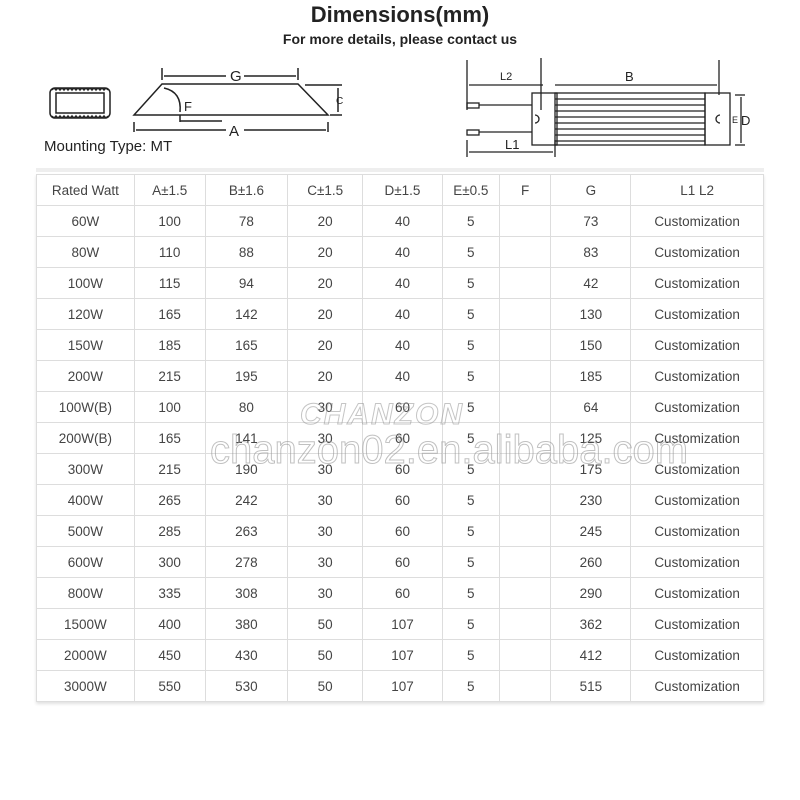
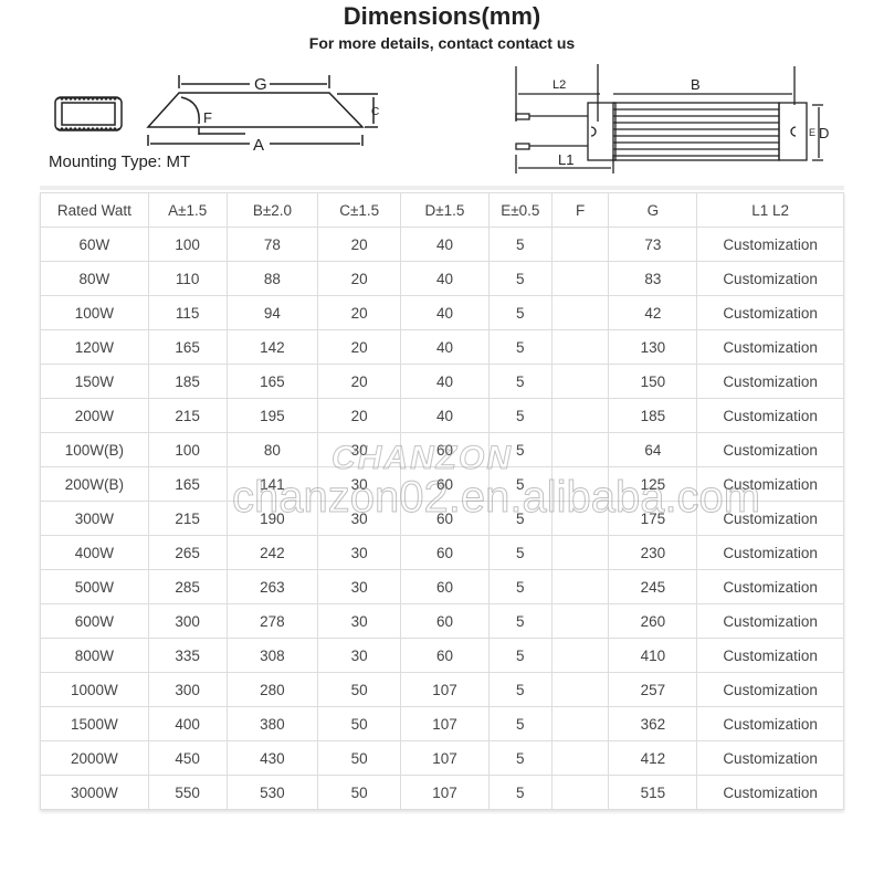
  Dimensions(mm)
- For more details, please contact us
+ For more details, contact contact us
  G
  F
  C
  A
  Mounting Type: MT
  L2
  B
  E
  D
  L1
- Rated Watt	A±1.5	B±1.6	C±1.5	D±1.5	E±0.5	F	G	L1 L2
+ Rated Watt	A±1.5	B±2.0	C±1.5	D±1.5	E±0.5	F	G	L1 L2
  60W	100	78	20	40	5		73	Customization
  80W	110	88	20	40	5		83	Customization
  100W	115	94	20	40	5		42	Customization
  120W	165	142	20	40	5		130	Customization
  150W	185	165	20	40	5		150	Customization
  200W	215	195	20	40	5		185	Customization
  100W(B)	100	80	30	60	5		64	Customization
  200W(B)	165	141	30	60	5		125	Customization
  300W	215	190	30	60	5		175	Customization
  400W	265	242	30	60	5		230	Customization
  500W	285	263	30	60	5		245	Customization
  600W	300	278	30	60	5		260	Customization
- 800W	335	308	30	60	5		290	Customization
+ 800W	335	308	30	60	5		410	Customization
+ 1000W	300	280	50	107	5		257	Customization
  1500W	400	380	50	107	5		362	Customization
  2000W	450	430	50	107	5		412	Customization
  3000W	550	530	50	107	5		515	Customization
  CHANZON
  chanzon02.en.alibaba.com
